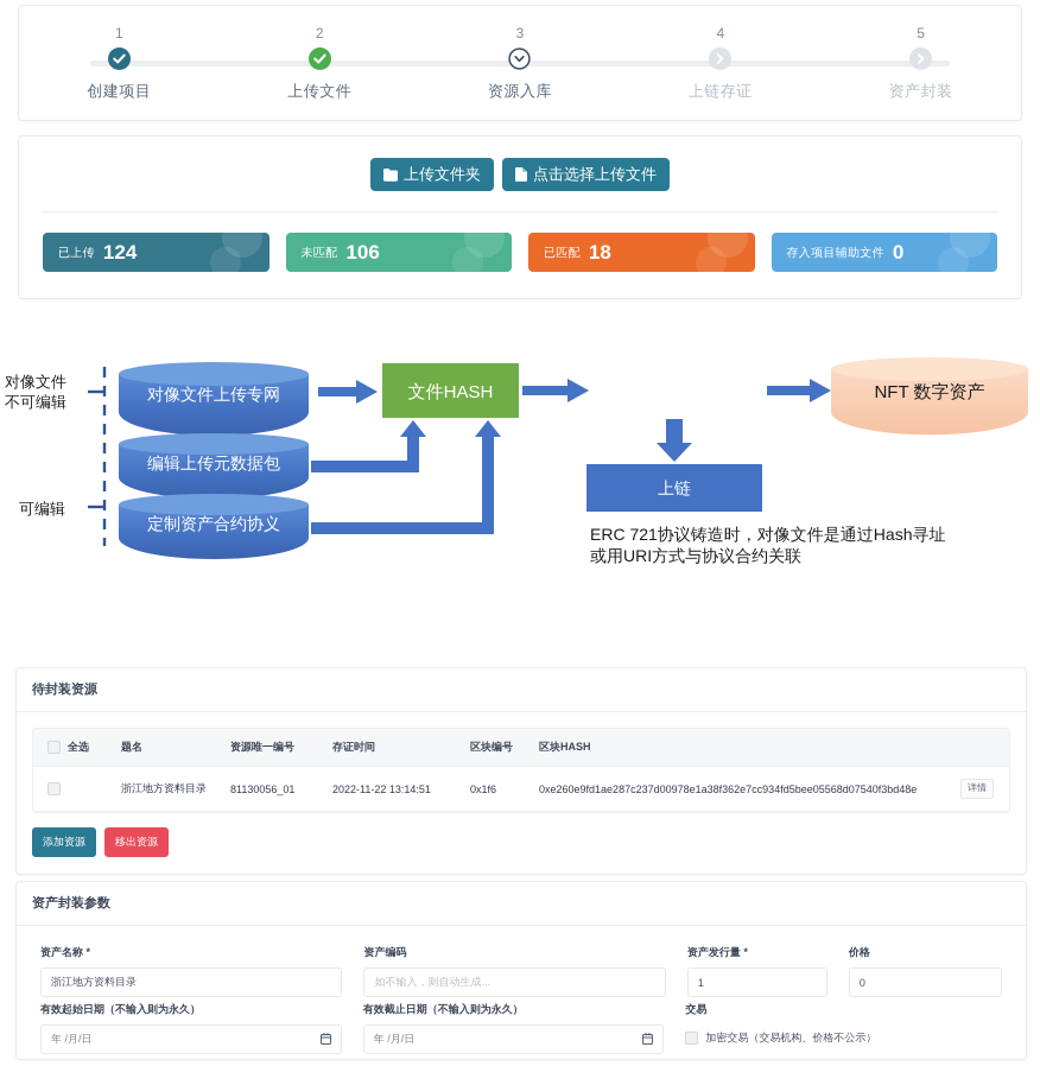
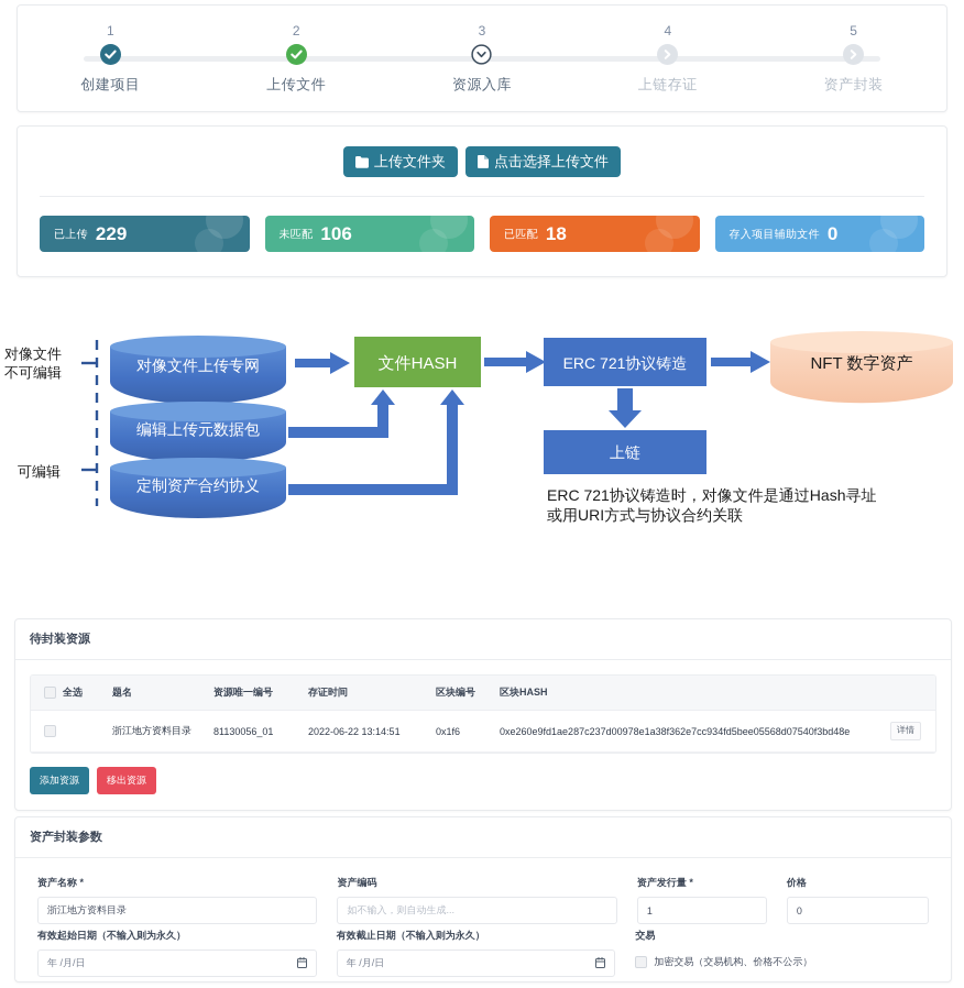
  1
  创建项目
  2
  上传文件
  3
  资源入库
  4
  上链存证
  5
  资产封装
  上传文件夹
  点击选择上传文件
  已上传
- 124
+ 229
  未匹配
  106
  已匹配
  18
  存入项目辅助文件
  0
  对像文件
  不可编辑
  可编辑
  对像文件上传专网
  编辑上传元数据包
  定制资产合约协义
  文件HASH
+ ERC 721协议铸造
  NFT 数字资产
  上链
  ERC 721协议铸造时，对像文件是通过Hash寻址
  或用URI方式与协议合约关联
  待封装资源
  全选	题名	资源唯一编号	存证时间	区块编号	区块HASH
- 	浙江地方资料目录	81130056_01	2022-11-22 13:14:51	0x1f6	0xe260e9fd1ae287c237d00978e1a38f362e7cc934fd5bee05568d07540f3bd48e	详情
+ 	浙江地方资料目录	81130056_01	2022-06-22 13:14:51	0x1f6	0xe260e9fd1ae287c237d00978e1a38f362e7cc934fd5bee05568d07540f3bd48e	详情
  添加资源
  移出资源
  资产封装参数
  资产名称 *
  浙江地方资料目录
  资产编码
  如不输入，则自动生成...
  资产发行量 *
  1
  价格
  0
  有效起始日期（不输入则为永久）
  年 /月/日
  有效截止日期（不输入则为永久）
  年 /月/日
  交易
  加密交易（交易机构、价格不公示）
